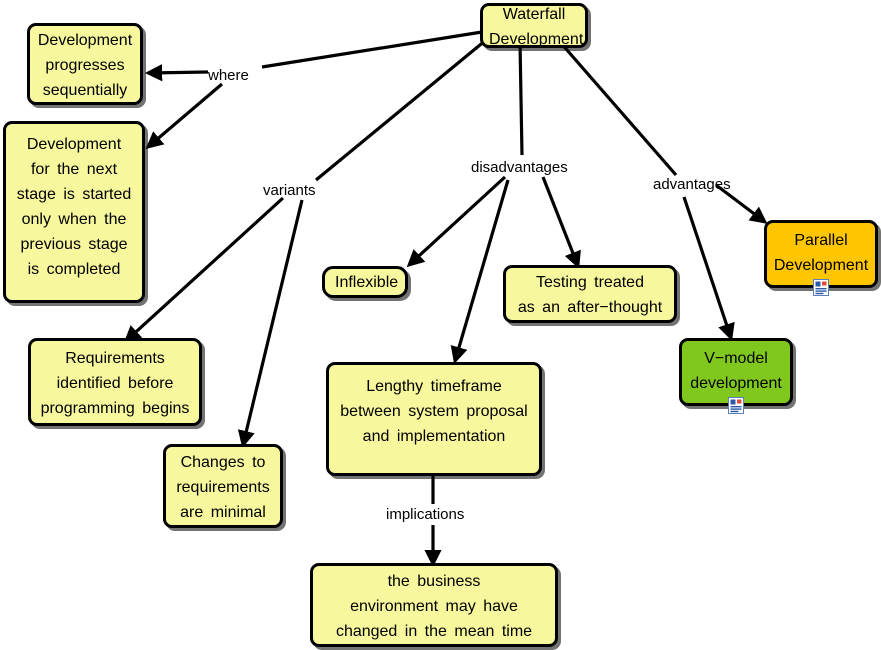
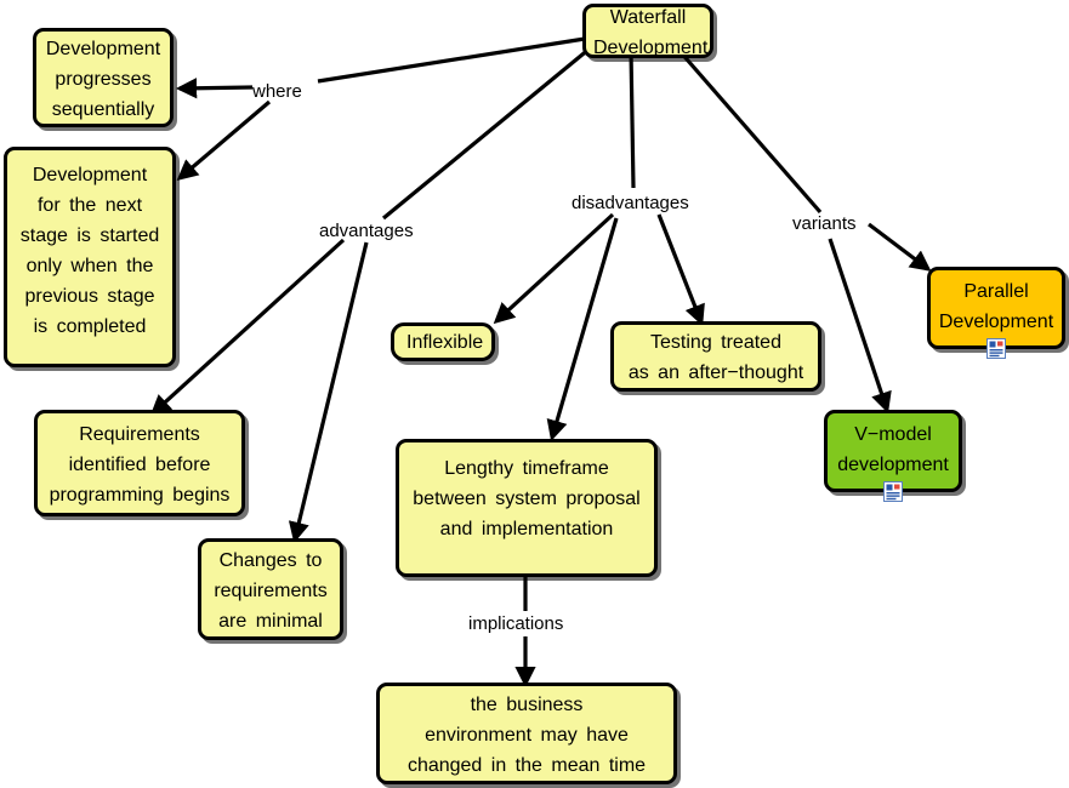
  Waterfall
  Development
  Development
  progresses
  sequentially
  Development
  for the next
  stage is started
  only when the
  previous stage
  is completed
  Requirements
  identified before
  programming begins
  Changes to
  requirements
  are minimal
  Inflexible
  Testing treated
  as an after−thought
  Lengthy timeframe
  between system proposal
  and implementation
  the business
  environment may have
  changed in the mean time
  Parallel
  Development
  V−model
  development
  where
- variants
+ advantages
  disadvantages
- advantages
+ variants
  implications
